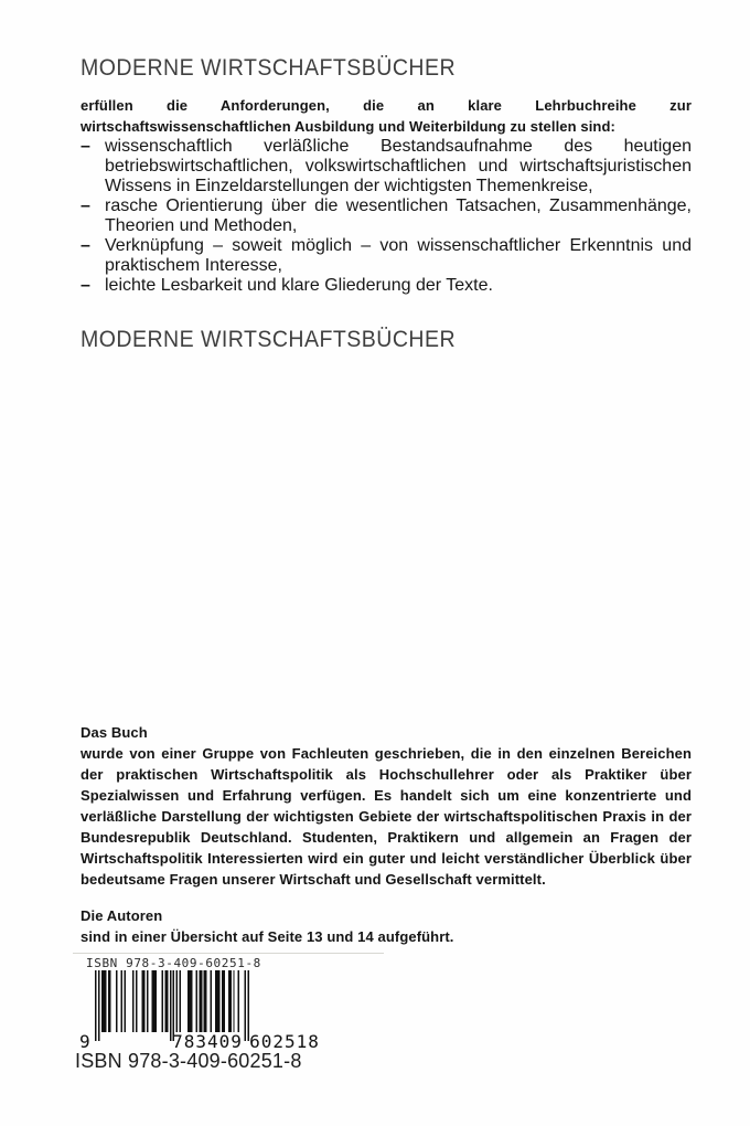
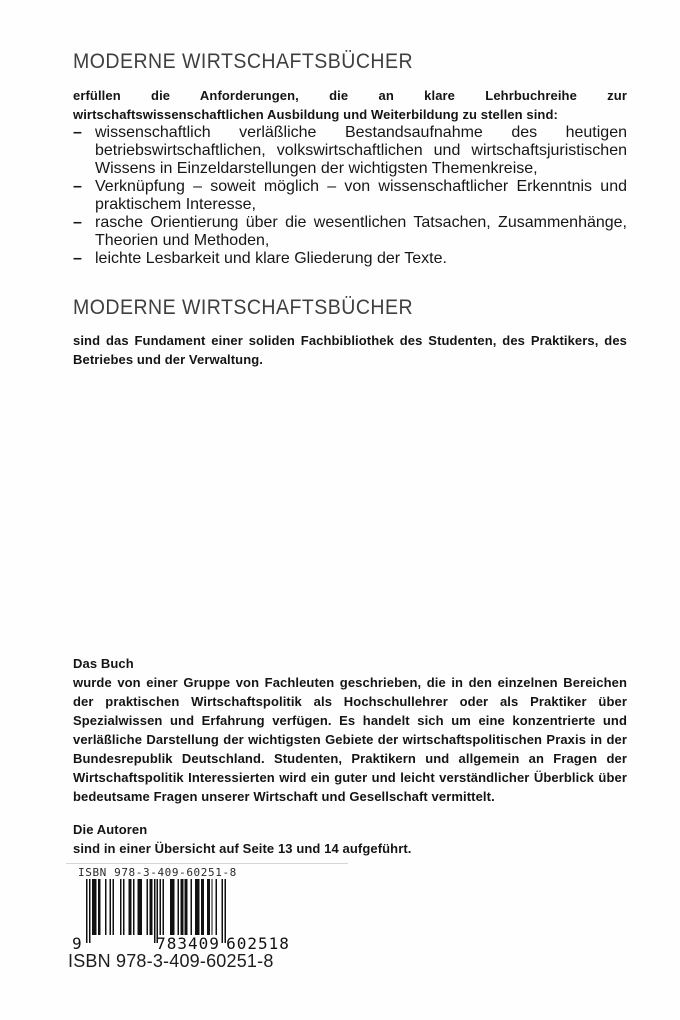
  MODERNE WIRTSCHAFTSBÜCHER
  erfüllen die Anforderungen, die an klare Lehrbuchreihe zur wirtschaftswissenschaftlichen Ausbildung und Weiterbildung zu stellen sind:
  –
  wissenschaftlich verläßliche Bestandsaufnahme des heutigen betriebswirtschaftlichen, volkswirtschaftlichen und wirtschaftsjuristischen Wissens in Einzeldarstellungen der wichtigsten Themenkreise,
  –
- rasche Orientierung über die wesentlichen Tatsachen, Zusammenhänge, Theorien und Methoden,
+ Verknüpfung – soweit möglich – von wissenschaftlicher Erkenntnis und praktischem Interesse,
  –
- Verknüpfung – soweit möglich – von wissenschaftlicher Erkenntnis und praktischem Interesse,
+ rasche Orientierung über die wesentlichen Tatsachen, Zusammenhänge, Theorien und Methoden,
  –
  leichte Lesbarkeit und klare Gliederung der Texte.
  MODERNE WIRTSCHAFTSBÜCHER
+ sind das Fundament einer soliden Fachbibliothek des Studenten, des Praktikers, des Betriebes und der Verwaltung.
  Das Buch
  wurde von einer Gruppe von Fachleuten geschrieben, die in den einzelnen Bereichen der praktischen Wirtschaftspolitik als Hochschullehrer oder als Praktiker über Spezialwissen und Erfahrung verfügen. Es handelt sich um eine konzentrierte und verläßliche Darstellung der wichtigsten Gebiete der wirtschaftspolitischen Praxis in der Bundesrepublik Deutschland. Studenten, Praktikern und allgemein an Fragen der Wirtschaftspolitik Interessierten wird ein guter und leicht verständlicher Überblick über bedeutsame Fragen unserer Wirtschaft und Gesellschaft vermittelt.
  Die Autoren
  sind in einer Übersicht auf Seite 13 und 14 aufgeführt.
  ISBN 978-3-409-60251-8
  9
  783409
  602518
  ISBN 978-3-409-60251-8
